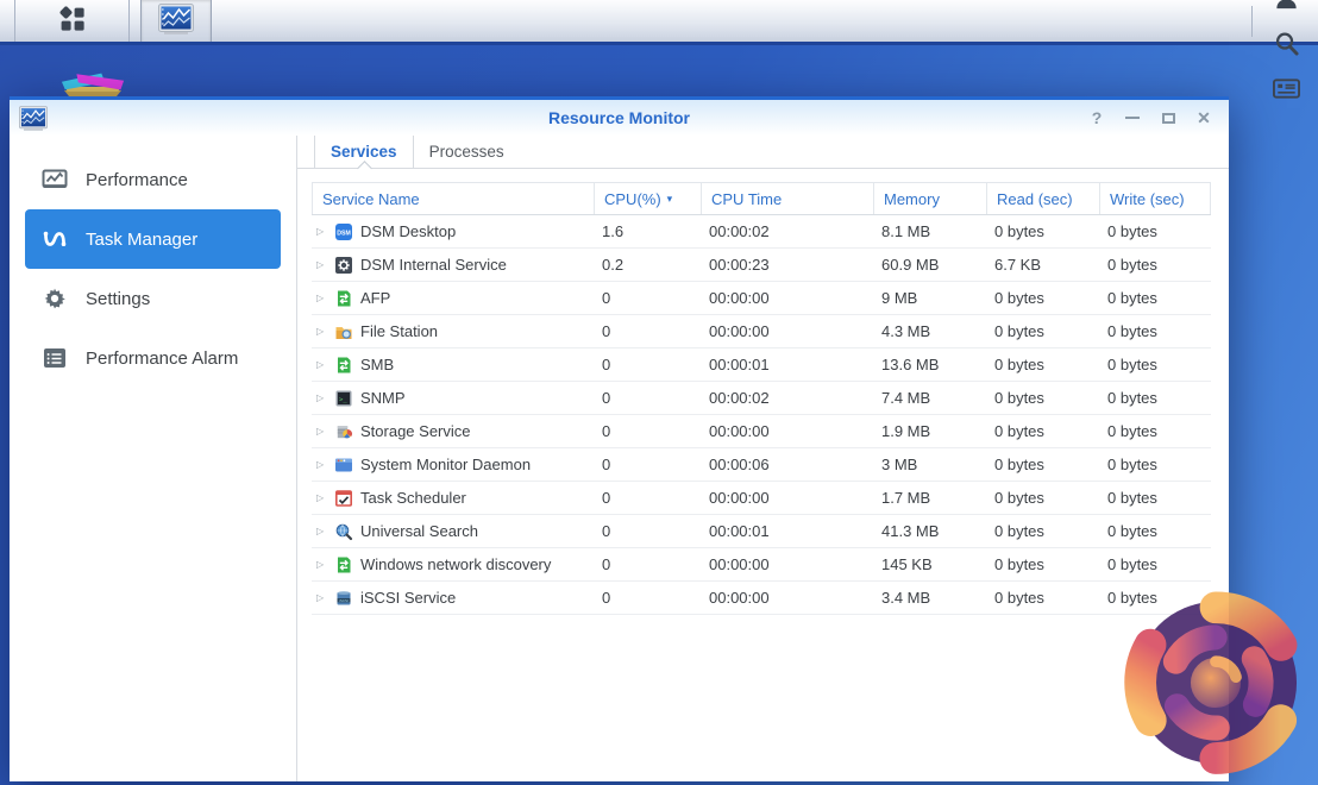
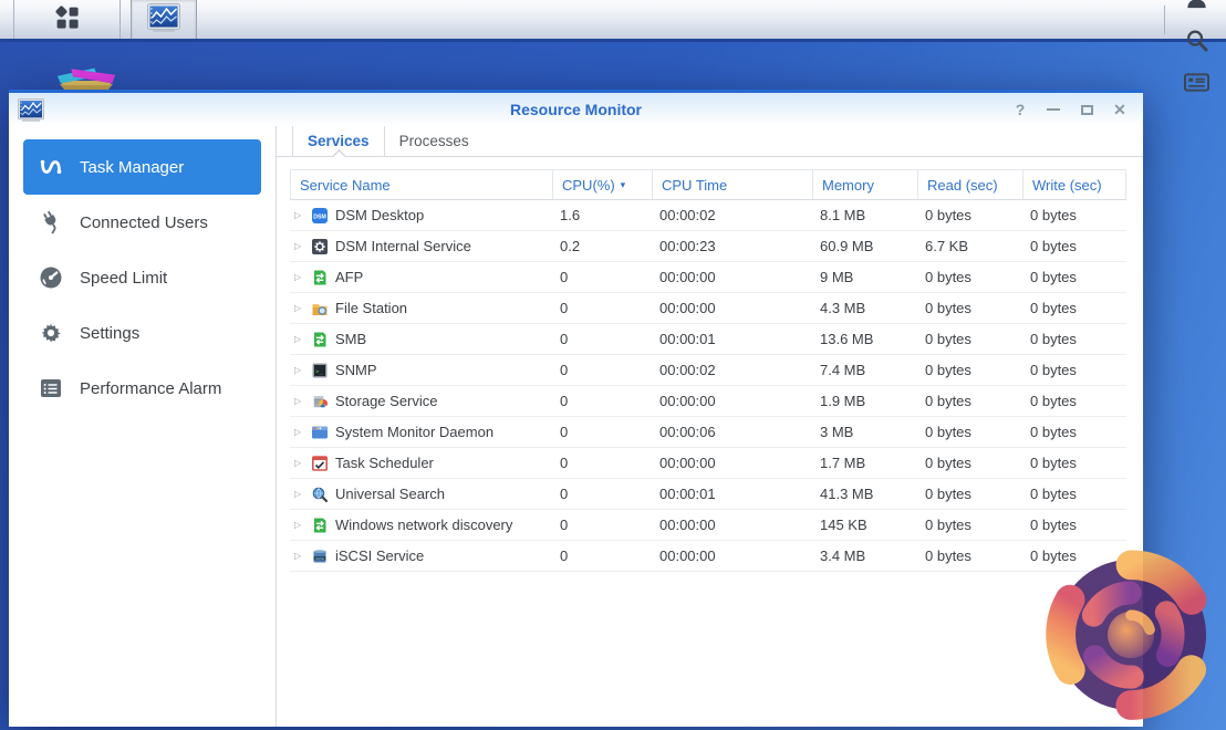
  Resource Monitor
  ?
  ✕
- Performance
  Task Manager
+ Connected Users
+ Speed Limit
  Settings
  Performance Alarm
  Services
  Processes
  Service Name
  CPU(%)
  ▾
  CPU Time
  Memory
  Read (sec)
  Write (sec)
  ▷
  DSM Desktop
  1.6
  00:00:02
  8.1 MB
  0 bytes
  0 bytes
  ▷
  DSM Internal Service
  0.2
  00:00:23
  60.9 MB
  6.7 KB
  0 bytes
  ▷
  AFP
  0
  00:00:00
  9 MB
  0 bytes
  0 bytes
  ▷
  File Station
  0
  00:00:00
  4.3 MB
  0 bytes
  0 bytes
  ▷
  SMB
  0
  00:00:01
  13.6 MB
  0 bytes
  0 bytes
  ▷
  SNMP
  0
  00:00:02
  7.4 MB
  0 bytes
  0 bytes
  ▷
  Storage Service
  0
  00:00:00
  1.9 MB
  0 bytes
  0 bytes
  ▷
  System Monitor Daemon
  0
  00:00:06
  3 MB
  0 bytes
  0 bytes
  ▷
  Task Scheduler
  0
  00:00:00
  1.7 MB
  0 bytes
  0 bytes
  ▷
  Universal Search
  0
  00:00:01
  41.3 MB
  0 bytes
  0 bytes
  ▷
  Windows network discovery
  0
  00:00:00
  145 KB
  0 bytes
  0 bytes
  ▷
  iSCSI Service
  0
  00:00:00
  3.4 MB
  0 bytes
  0 bytes
